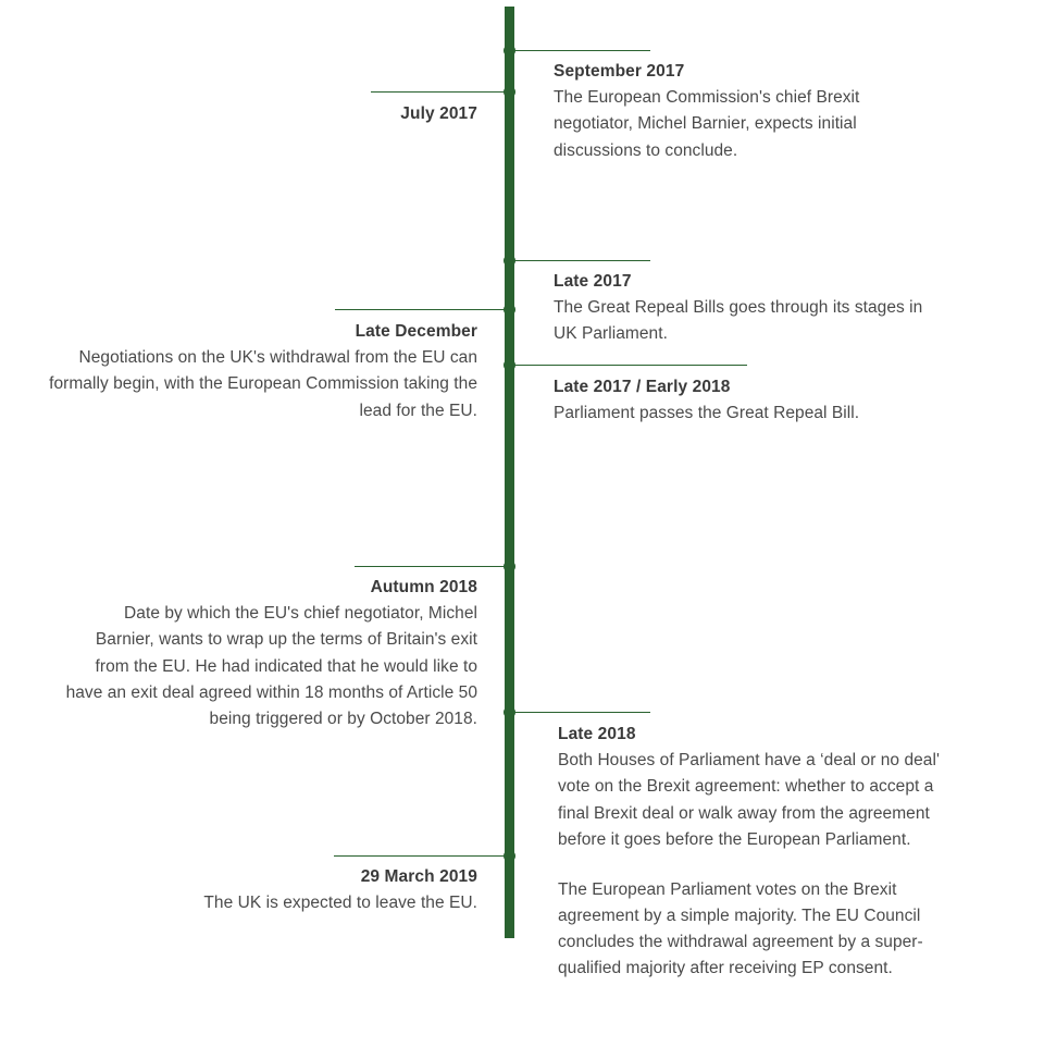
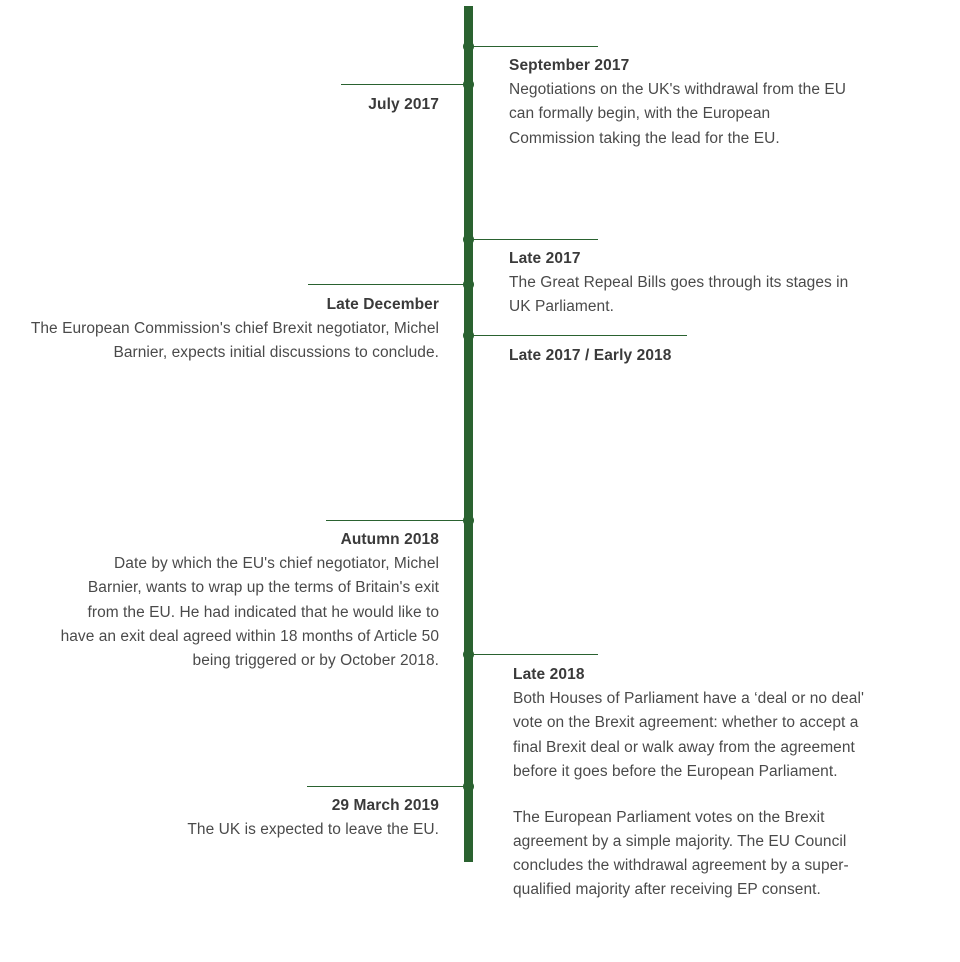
  September 2017
- The European Commission's chief Brexit negotiator, Michel Barnier, expects initial discussions to conclude.
+ Negotiations on the UK's withdrawal from the EU can formally begin, with the European Commission taking the lead for the EU.
  July 2017
  Late 2017
  The Great Repeal Bills goes through its stages in UK Parliament.
  Late December
- Negotiations on the UK's withdrawal from the EU can formally begin, with the European Commission taking the lead for the EU.
+ The European Commission's chief Brexit negotiator, Michel Barnier, expects initial discussions to conclude.
  Late 2017 / Early 2018
- Parliament passes the Great Repeal Bill.
  Autumn 2018
  Date by which the EU's chief negotiator, Michel Barnier, wants to wrap up the terms of Britain's exit from the EU. He had indicated that he would like to have an exit deal agreed within 18 months of Article 50 being triggered or by October 2018.
  Late 2018
  Both Houses of Parliament have a ‘deal or no deal' vote on the Brexit agreement: whether to accept a final Brexit deal or walk away from the agreement before it goes before the European Parliament.
  The European Parliament votes on the Brexit agreement by a simple majority. The EU Council concludes the withdrawal agreement by a super-qualified majority after receiving EP consent.
  29 March 2019
  The UK is expected to leave the EU.
